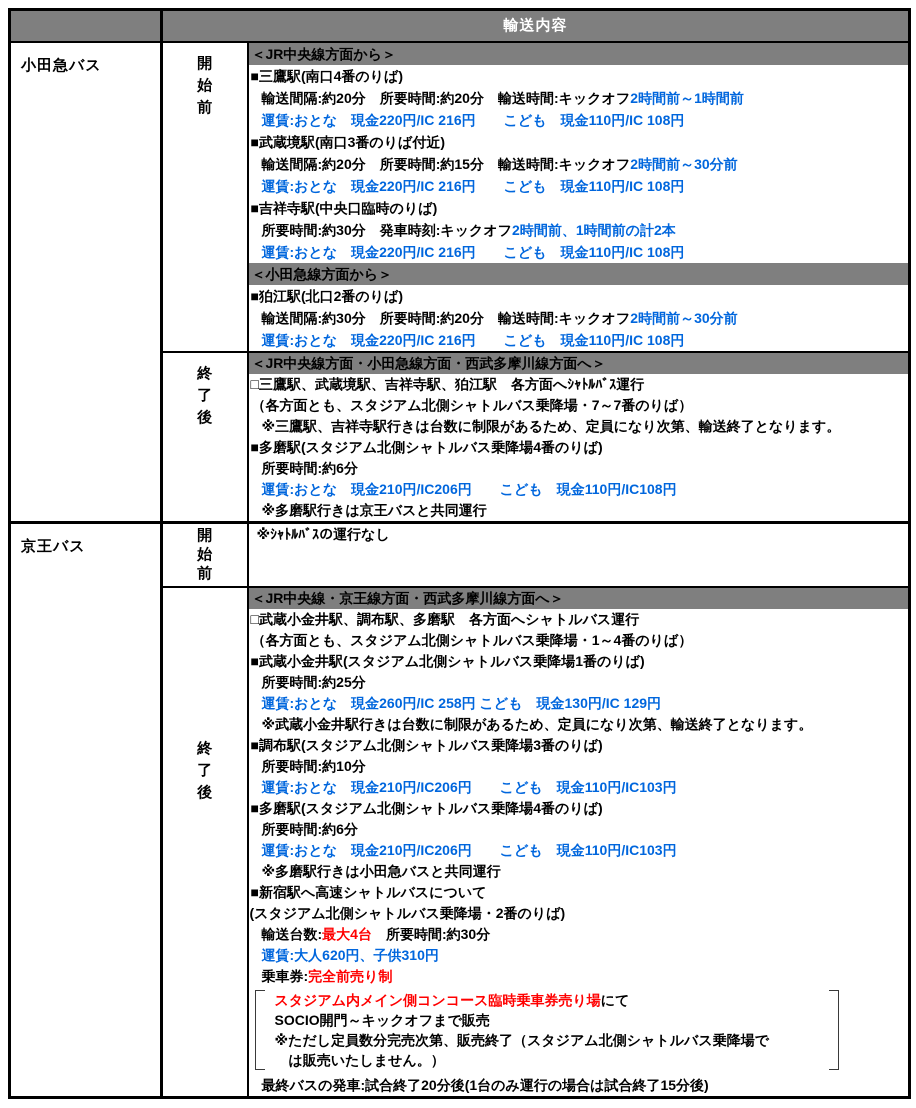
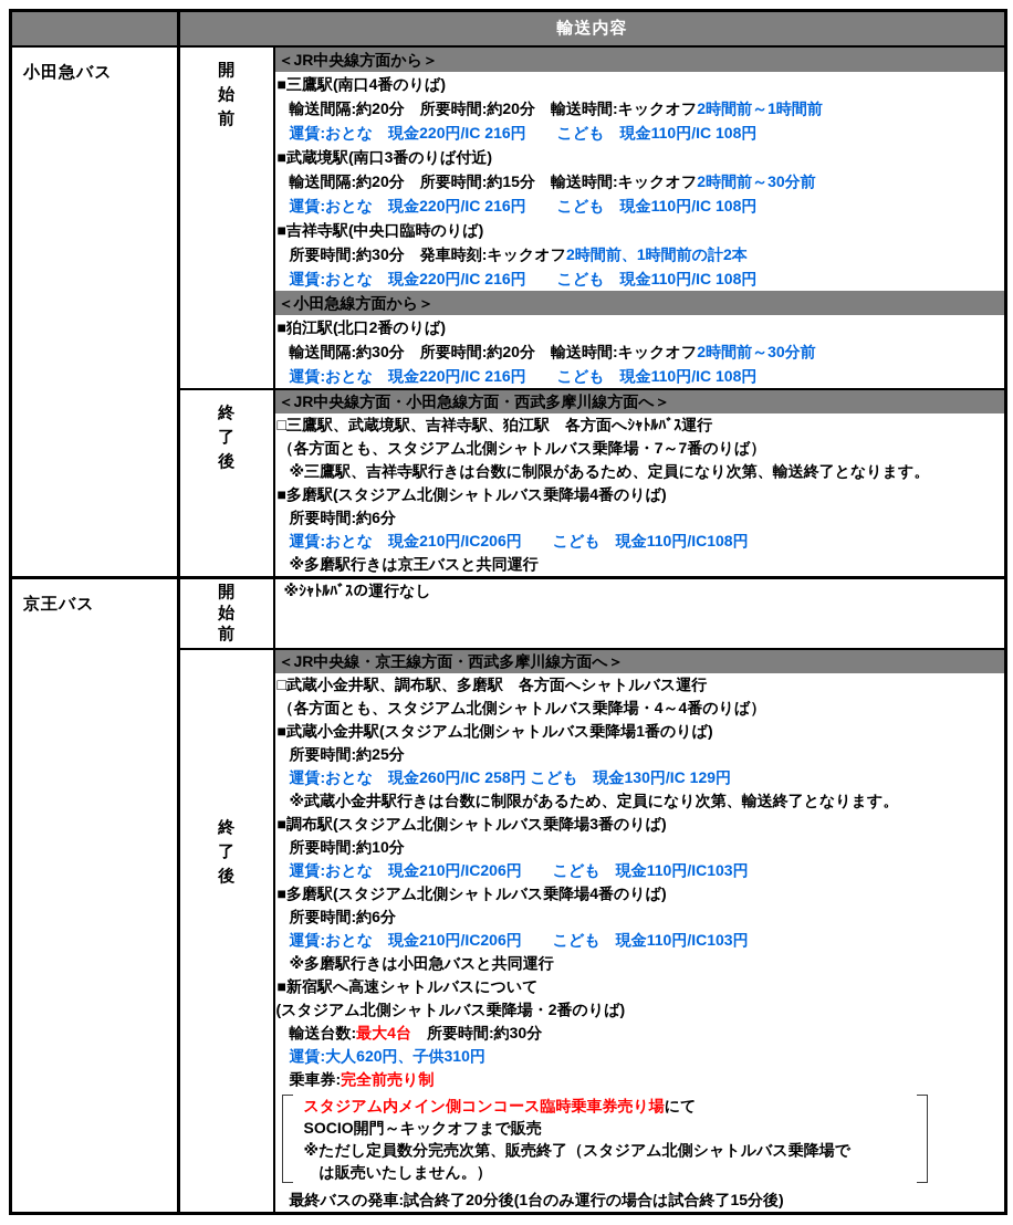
  	輸送内容
  小田急バス	開始前	＜JR中央線方面から＞■三鷹駅(南口4番のりば)輸送間隔:約20分 所要時間:約20分 輸送時間:キックオフ2時間前～1時間前運賃:おとな 現金220円/IC 216円 こども 現金110円/IC 108円■武蔵境駅(南口3番のりば付近)輸送間隔:約20分 所要時間:約15分 輸送時間:キックオフ2時間前～30分前運賃:おとな 現金220円/IC 216円 こども 現金110円/IC 108円■吉祥寺駅(中央口臨時のりば)所要時間:約30分 発車時刻:キックオフ2時間前、1時間前の計2本運賃:おとな 現金220円/IC 216円 こども 現金110円/IC 108円＜小田急線方面から＞■狛江駅(北口2番のりば)輸送間隔:約30分 所要時間:約20分 輸送時間:キックオフ2時間前～30分前運賃:おとな 現金220円/IC 216円 こども 現金110円/IC 108円
  終了後	＜JR中央線方面・小田急線方面・西武多摩川線方面へ＞□三鷹駅、武蔵境駅、吉祥寺駅、狛江駅 各方面へｼｬﾄﾙﾊﾞｽ運行（各方面とも、スタジアム北側シャトルバス乗降場・7～7番のりば）※三鷹駅、吉祥寺駅行きは台数に制限があるため、定員になり次第、輸送終了となります。■多磨駅(スタジアム北側シャトルバス乗降場4番のりば)所要時間:約6分運賃:おとな 現金210円/IC206円 こども 現金110円/IC108円※多磨駅行きは京王バスと共同運行
  京王バス	開始前	※ｼｬﾄﾙﾊﾞｽの運行なし
- 終了後	＜JR中央線・京王線方面・西武多摩川線方面へ＞□武蔵小金井駅、調布駅、多磨駅 各方面へシャトルバス運行（各方面とも、スタジアム北側シャトルバス乗降場・1～4番のりば）■武蔵小金井駅(スタジアム北側シャトルバス乗降場1番のりば)所要時間:約25分運賃:おとな 現金260円/IC 258円 こども 現金130円/IC 129円※武蔵小金井駅行きは台数に制限があるため、定員になり次第、輸送終了となります。■調布駅(スタジアム北側シャトルバス乗降場3番のりば)所要時間:約10分運賃:おとな 現金210円/IC206円 こども 現金110円/IC103円■多磨駅(スタジアム北側シャトルバス乗降場4番のりば)所要時間:約6分運賃:おとな 現金210円/IC206円 こども 現金110円/IC103円※多磨駅行きは小田急バスと共同運行■新宿駅へ高速シャトルバスについて(スタジアム北側シャトルバス乗降場・2番のりば)輸送台数:最大4台 所要時間:約30分運賃:大人620円、子供310円乗車券:完全前売り制スタジアム内メイン側コンコース臨時乗車券売り場にてSOCIO開門～キックオフまで販売※ただし定員数分完売次第、販売終了（スタジアム北側シャトルバス乗降場では販売いたしません。）最終バスの発車:試合終了20分後(1台のみ運行の場合は試合終了15分後)
+ 終了後	＜JR中央線・京王線方面・西武多摩川線方面へ＞□武蔵小金井駅、調布駅、多磨駅 各方面へシャトルバス運行（各方面とも、スタジアム北側シャトルバス乗降場・4～4番のりば）■武蔵小金井駅(スタジアム北側シャトルバス乗降場1番のりば)所要時間:約25分運賃:おとな 現金260円/IC 258円 こども 現金130円/IC 129円※武蔵小金井駅行きは台数に制限があるため、定員になり次第、輸送終了となります。■調布駅(スタジアム北側シャトルバス乗降場3番のりば)所要時間:約10分運賃:おとな 現金210円/IC206円 こども 現金110円/IC103円■多磨駅(スタジアム北側シャトルバス乗降場4番のりば)所要時間:約6分運賃:おとな 現金210円/IC206円 こども 現金110円/IC103円※多磨駅行きは小田急バスと共同運行■新宿駅へ高速シャトルバスについて(スタジアム北側シャトルバス乗降場・2番のりば)輸送台数:最大4台 所要時間:約30分運賃:大人620円、子供310円乗車券:完全前売り制スタジアム内メイン側コンコース臨時乗車券売り場にてSOCIO開門～キックオフまで販売※ただし定員数分完売次第、販売終了（スタジアム北側シャトルバス乗降場では販売いたしません。）最終バスの発車:試合終了20分後(1台のみ運行の場合は試合終了15分後)
